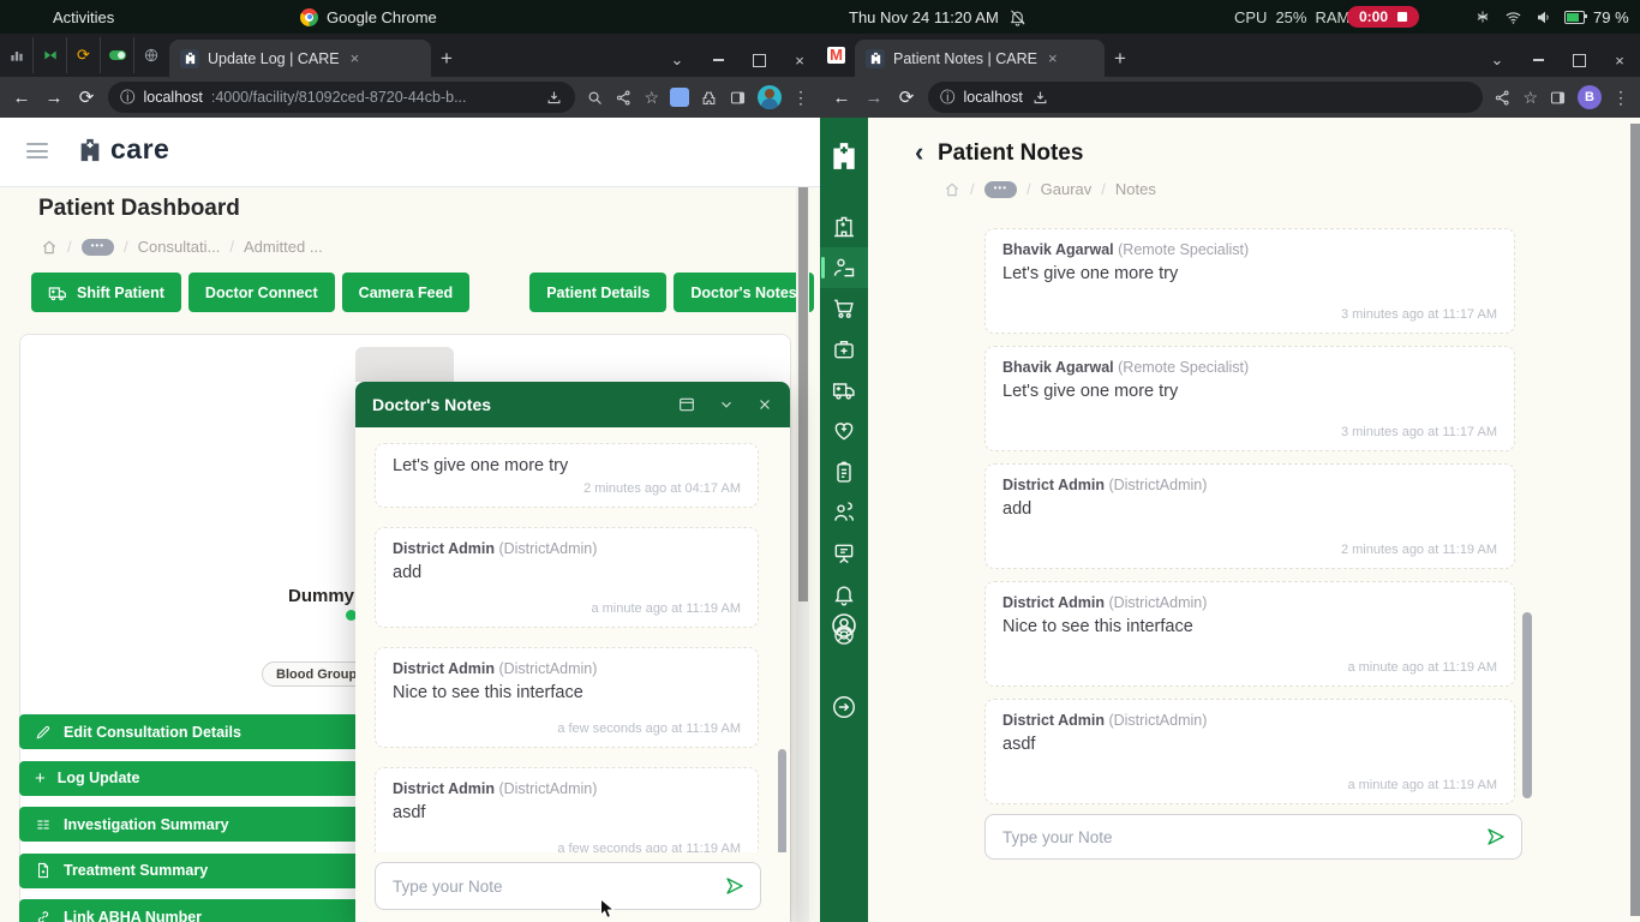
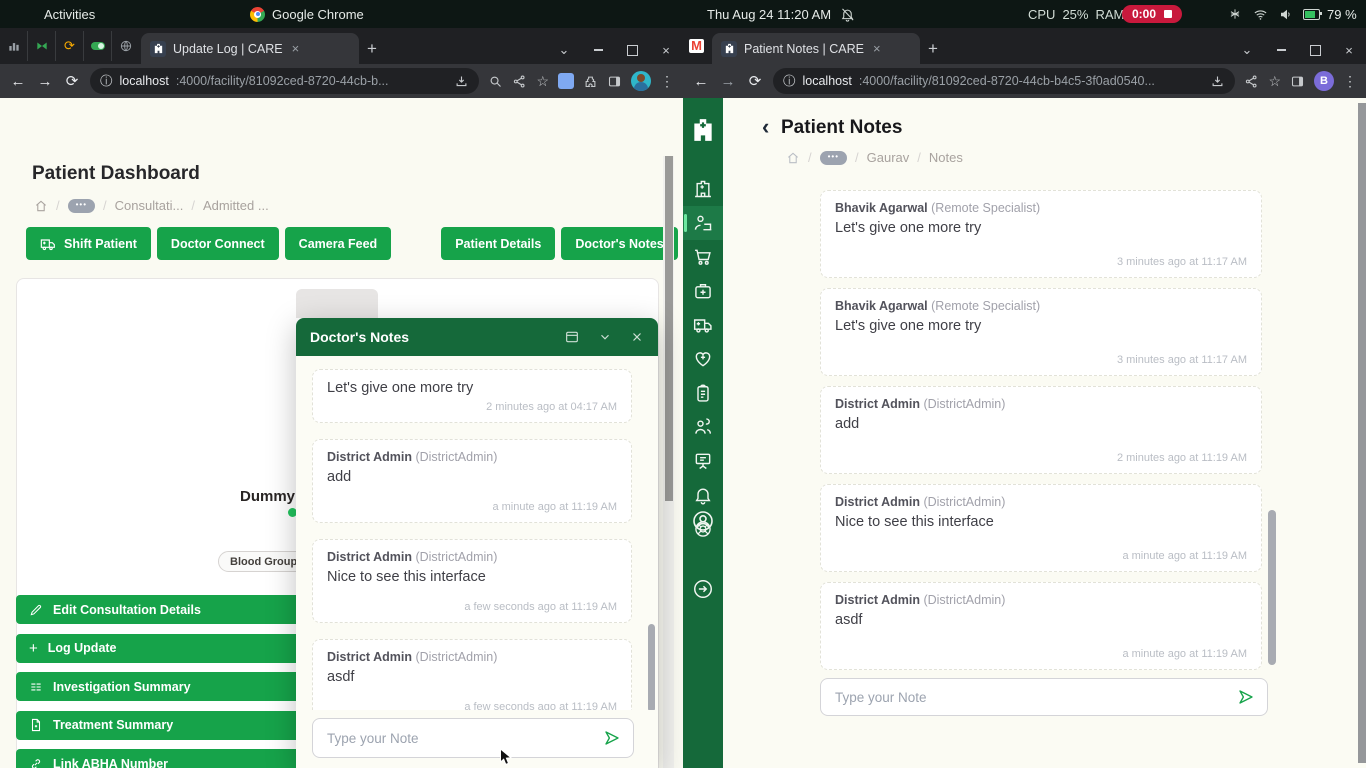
  Activities
  Google Chrome
- Thu Nov 24 11:20 AM
+ Thu Aug 24 11:20 AM
  CPU
  25%
  RAM
  0:00
  79 %
  ⟳
  Update Log | CARE
  ×
  +
  ⌄
  ×
  ←
  →
  ⟳
  ⓘ
  localhost
  :4000/facility/81092ced-8720-44cb-b...
  ☆
  ⋮
- care
  Patient Dashboard
  /
  •••
  /
  Consultati...
  /
  Admitted ...
  Shift Patient
  Doctor Connect
  Camera Feed
  Patient Details
  Doctor's Notes
  Dummy
  Blood Group
  Edit Consultation Details
  +
  Log Update
  Investigation Summary
  Treatment Summary
  Link ABHA Number
  Doctor's Notes
  Let's give one more try
  2 minutes ago at 04:17 AM
  District Admin (DistrictAdmin)
  add
  a minute ago at 11:19 AM
  District Admin (DistrictAdmin)
  Nice to see this interface
  a few seconds ago at 11:19 AM
  District Admin (DistrictAdmin)
  asdf
  a few seconds ago at 11:19 AM
  Type your Note
  M
  Patient Notes | CARE
  ×
  +
  ⌄
  ×
  ←
  →
  ⟳
  ⓘ
  localhost
+ :4000/facility/81092ced-8720-44cb-b4c5-3f0ad0540...
  ☆
  B
  ⋮
  ‹
  Patient Notes
  /
  •••
  /
  Gaurav
  /
  Notes
  Bhavik Agarwal (Remote Specialist)
  Let's give one more try
  3 minutes ago at 11:17 AM
  Bhavik Agarwal (Remote Specialist)
  Let's give one more try
  3 minutes ago at 11:17 AM
  District Admin (DistrictAdmin)
  add
  2 minutes ago at 11:19 AM
  District Admin (DistrictAdmin)
  Nice to see this interface
  a minute ago at 11:19 AM
  District Admin (DistrictAdmin)
  asdf
  a minute ago at 11:19 AM
  Type your Note
